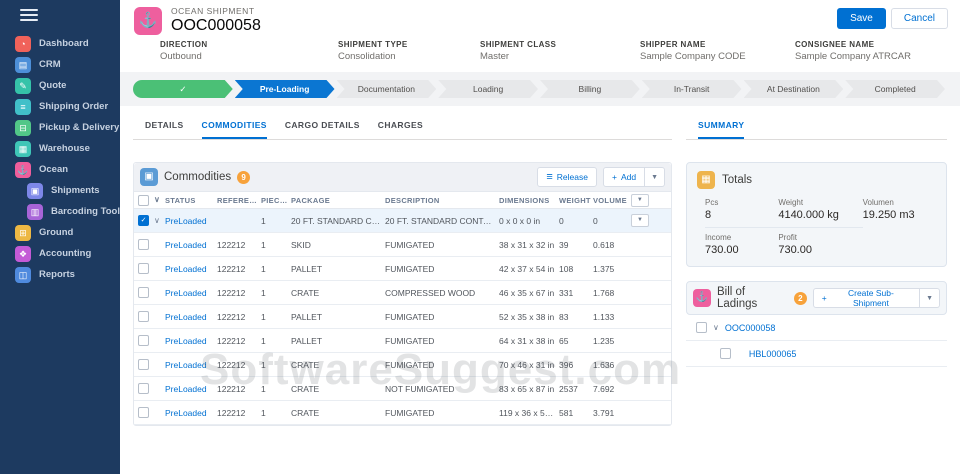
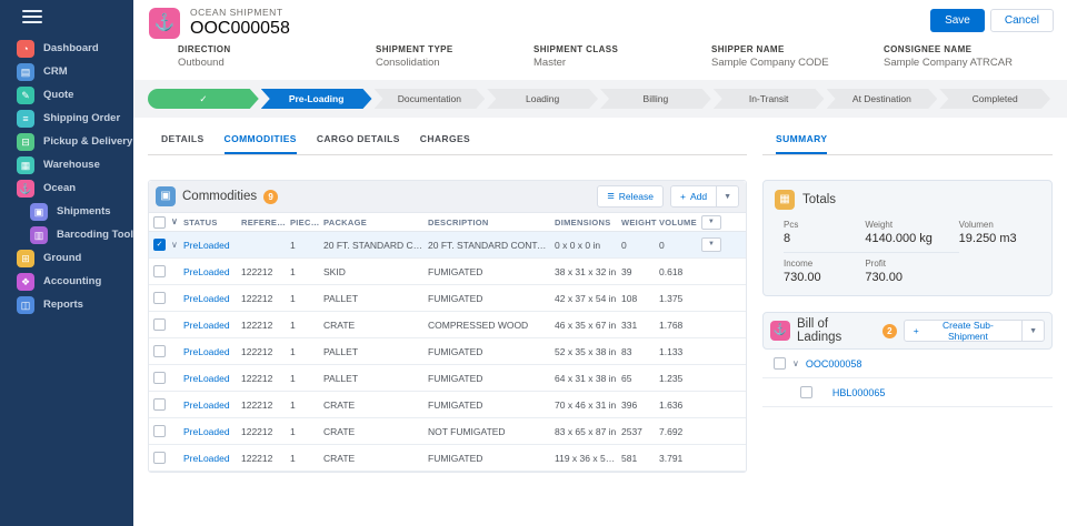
  ◔
  Dashboard
  ▤
  CRM
  ✎
  Quote
  ≡
  Shipping Order
  ⊟
  Pickup & Delivery
  ▦
  Warehouse
  ⚓
  Ocean
  ▣
  Shipments
  ▥
  Barcoding Tool
  ⊞
  Ground
  ❖
  Accounting
  ◫
  Reports
  ⚓
  OCEAN SHIPMENT
  OOC000058
  Save
  Cancel
  DIRECTION
  Outbound
  SHIPMENT TYPE
  Consolidation
  SHIPMENT CLASS
  Master
  SHIPPER NAME
  Sample Company CODE
  CONSIGNEE NAME
  Sample Company ATRCAR
  ✓
  Pre-Loading
  Documentation
  Loading
  Billing
  In-Transit
  At Destination
  Completed
  DETAILS
  COMMODITIES
  CARGO DETAILS
  CHARGES
  ▣
  Commodities
  9
  ≡
  Release
  +
  Add
  ∨
  STATUS
  REFERENC
  PIECES
  PACKAGE
  DESCRIPTION
  DIMENSIONS
  WEIGHT
  VOLUME
  ∨
  PreLoaded
  1
  20 FT. STANDARD CON
  0 x 0 x 0 in
  0
  0
  PreLoaded
  122212
  1
  SKID
  FUMIGATED
  38 x 31 x 32 in
  39
  0.618
  PreLoaded
  122212
  1
  PALLET
  FUMIGATED
  42 x 37 x 54 in
  108
  1.375
  PreLoaded
  122212
  1
  CRATE
  COMPRESSED WOOD
  46 x 35 x 67 in
  331
  1.768
  PreLoaded
  122212
  1
  PALLET
  FUMIGATED
  52 x 35 x 38 in
  83
  1.133
  PreLoaded
  122212
  1
  PALLET
  FUMIGATED
  64 x 31 x 38 in
  65
  1.235
  PreLoaded
  122212
  1
  CRATE
  FUMIGATED
  70 x 46 x 31 in
  396
  1.636
  PreLoaded
  122212
  1
  CRATE
  NOT FUMIGATED
  83 x 65 x 87 in
  2537
  7.692
  PreLoaded
  122212
  1
  CRATE
  FUMIGATED
  119 x 36 x 54 in
  581
  3.791
  SUMMARY
  ▦
  Totals
  Pcs
  8
  Weight
  4140.000 kg
  Volumen
  19.250 m3
  Income
  730.00
  Profit
  730.00
  ⚓
  Bill of Ladings
  2
  +
  Create Sub-Shipment
  ∨
  OOC000058
  HBL000065
- SoftwareSuggest.com
